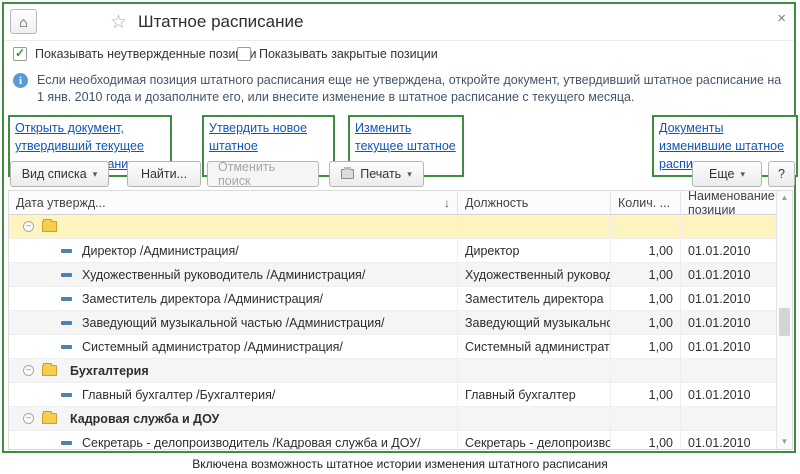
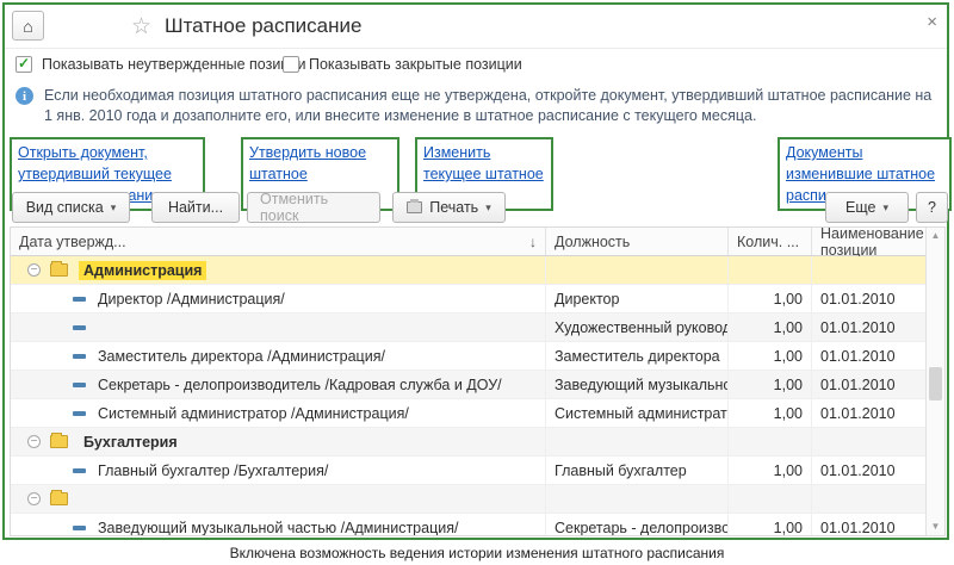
  ⌂
  ☆
  Штатное расписание
  ×
  Показывать неутвержденные позии
  Показывать закрытые позиции
  i
  Если необходимая позиция штатного расписания еще не утверждена, откройте документ, утвердивший штатное расписание на 1 янв. 2010 года и дозаполните его, или внесите изменение в штатное расписание с текущего месяца.
  Открыть документ, утвердивший текущее ани
  Документы изменившие штатное распи
  Вид списка
  ▾
  Найти...
  Отменить поиск
  Печать
  ▾
  Еще
  ▾
  ?
  Дата утвержд...
  ↓
  Должность
  Колич. ...
  Наименование позиции
  −
+ Администрация
  Директор /Администрация/
  Директор
  1,00
  01.01.2010
- Художественный руководитель /Администрация/
  Художественный руковод
  1,00
  01.01.2010
  Заместитель директора /Администрация/
  Заместитель директора
  1,00
  01.01.2010
- Заведующий музыкальной частью /Администрация/
+ Секретарь - делопроизводитель /Кадровая служба и ДОУ/
  Заведующий музыкально
  1,00
  01.01.2010
  Системный администратор /Администрация/
  Системный администрат
  1,00
  01.01.2010
  −
  Бухгалтерия
  Главный бухгалтер /Бухгалтерия/
  Главный бухгалтер
  1,00
  01.01.2010
  −
- Кадровая служба и ДОУ
- Секретарь - делопроизводитель /Кадровая служба и ДОУ/
+ Заведующий музыкальной частью /Администрация/
  Секретарь - делопроизво
  1,00
  01.01.2010
  ▲
  ▼
- Включена возможность штатное истории изменения штатного расписания
+ Включена возможность ведения истории изменения штатного расписания
